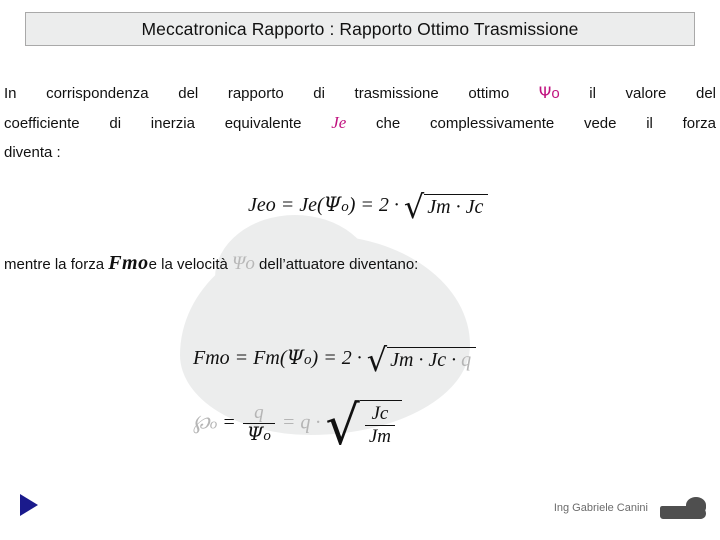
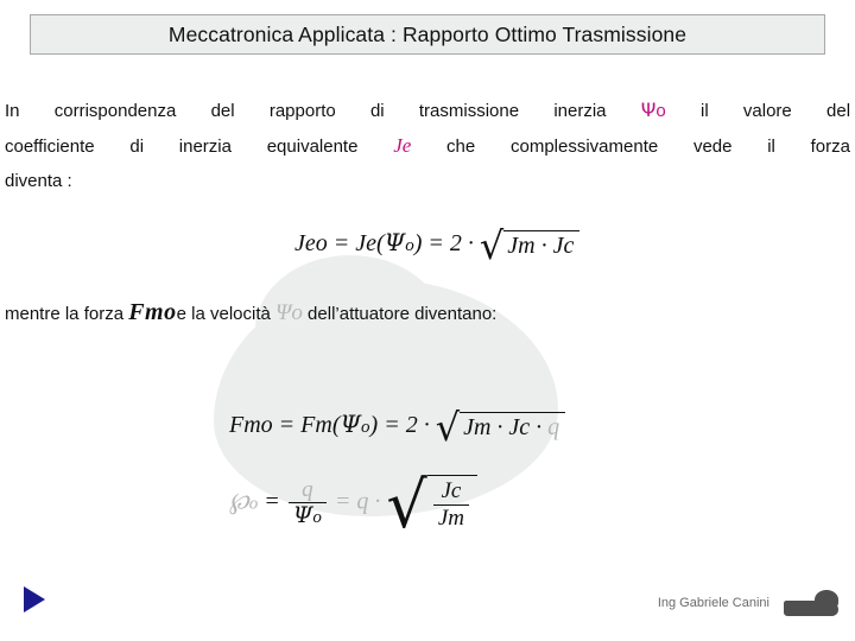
- Meccatronica Rapporto : Rapporto Ottimo Trasmissione
+ Meccatronica Applicata : Rapporto Ottimo Trasmissione
- In corrispondenza del rapporto di trasmissione ottimo Ψo il valore del
+ In corrispondenza del rapporto di trasmissione inerzia Ψo il valore del
  coefficiente di inerzia equivalente Je che complessivamente vede il forza
  diventa :
  Jeo = Je(Ψo) = 2 · √ Jm · Jc
  mentre la forza Fmoe la velocità Ψo dell’attuatore diventano:
  Fmo = Fm(Ψo) = 2 · √ Jm · Jc · q
  ℘o =
  q
  Ψo
  = q · √
  Jc
  Jm
  Ing Gabriele Canini
